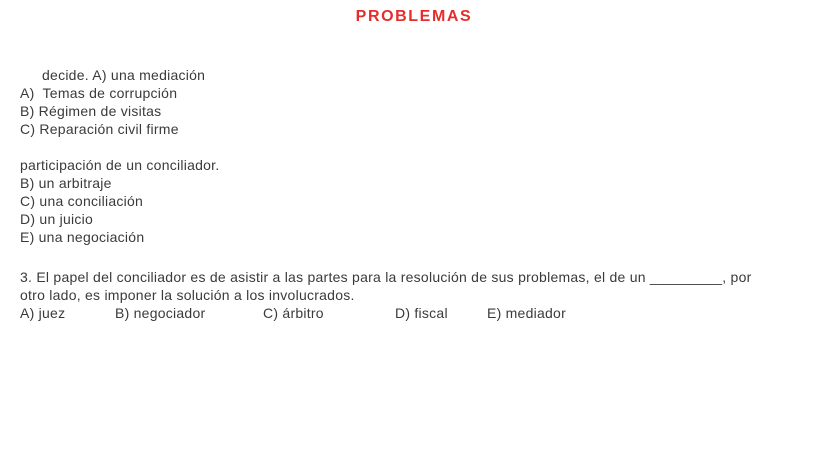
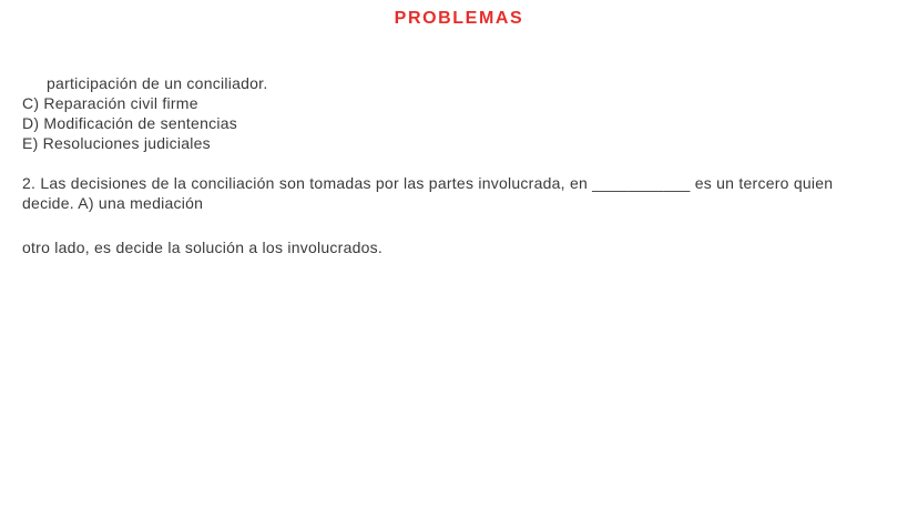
  PROBLEMAS
- decide. A) una mediación
+ participación de un conciliador.
- A) Temas de corrupción
- B) Régimen de visitas
  C) Reparación civil firme
+ D) Modificación de sentencias
+ E) Resoluciones judiciales
+ 2. Las decisiones de la conciliación son tomadas por las partes involucrada, en ___________ es un tercero quien
- participación de un conciliador.
+ decide. A) una mediación
- B) un arbitraje
- C) una conciliación
- D) un juicio
- E) una negociación
- 3. El papel del conciliador es de asistir a las partes para la resolución de sus problemas, el de un _________, por
- otro lado, es imponer la solución a los involucrados.
+ otro lado, es decide la solución a los involucrados.
- A) juez
- B) negociador
- C) árbitro
- D) fiscal
- E) mediador
